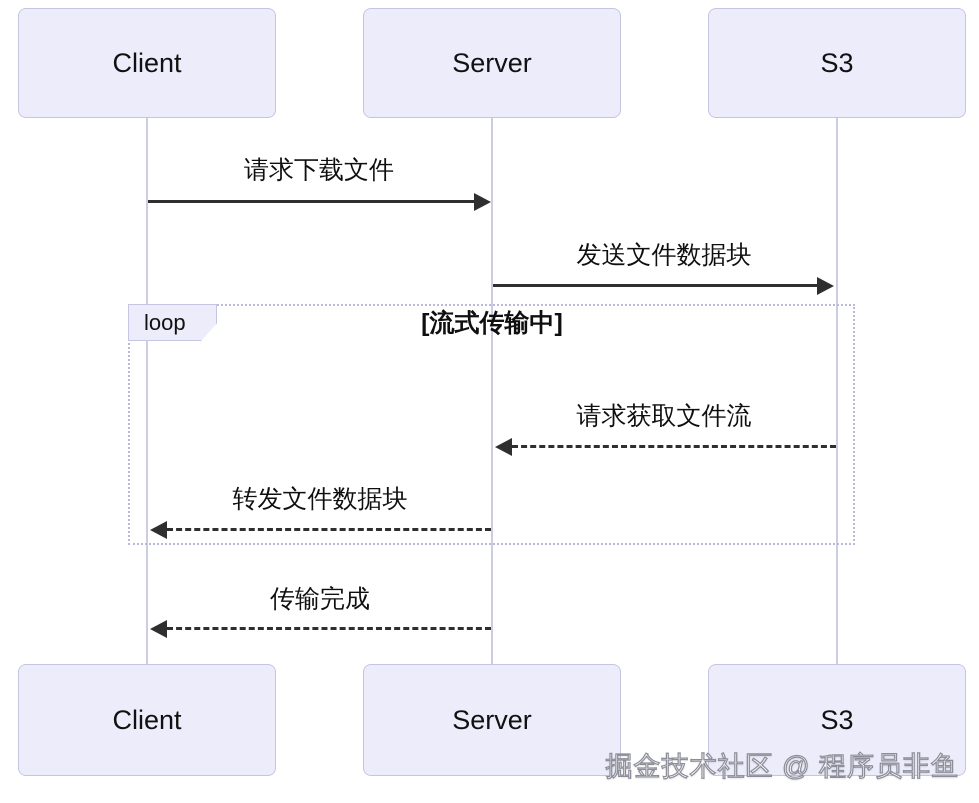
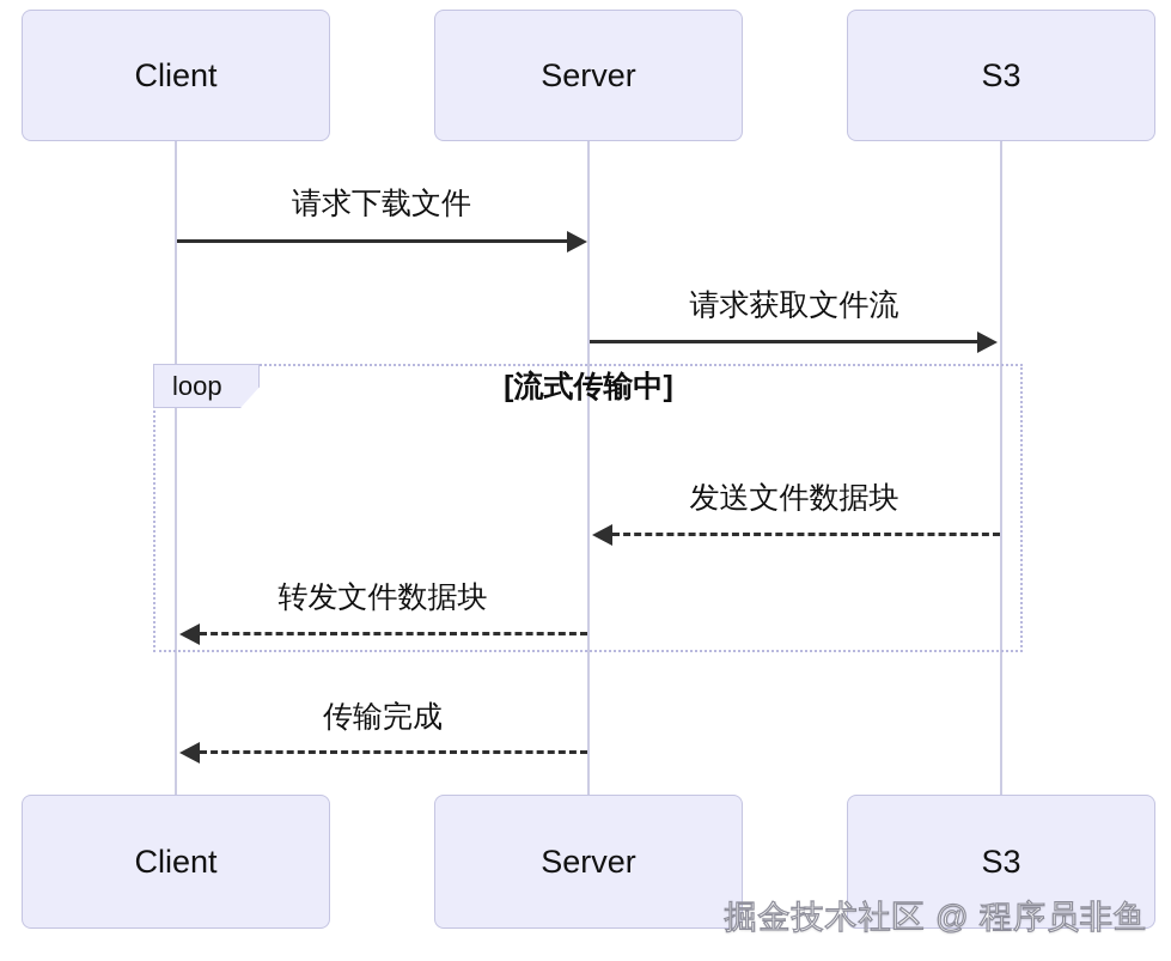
  Client
  Server
  S3
  请求下载文件
- 发送文件数据块
+ 请求获取文件流
  loop
  [流式传输中]
- 请求获取文件流
+ 发送文件数据块
  转发文件数据块
  传输完成
  Client
  Server
  S3
  掘金技术社区 @ 程序员非鱼
